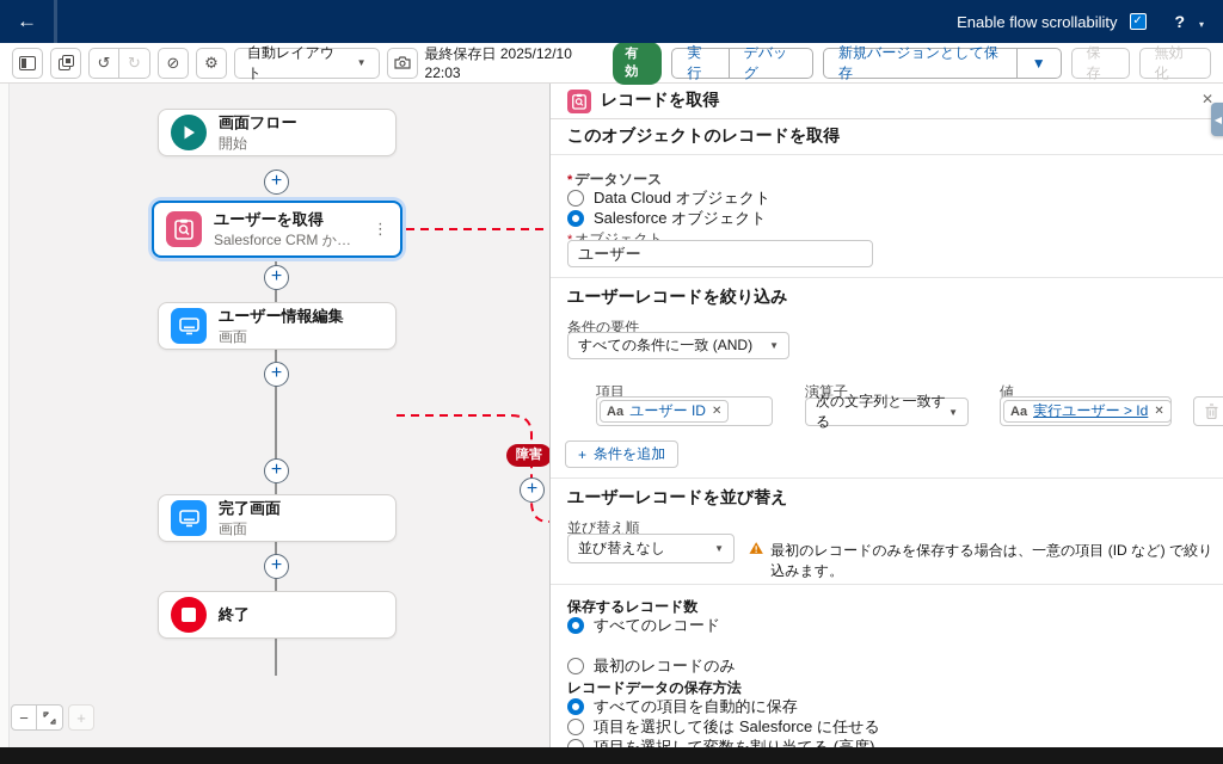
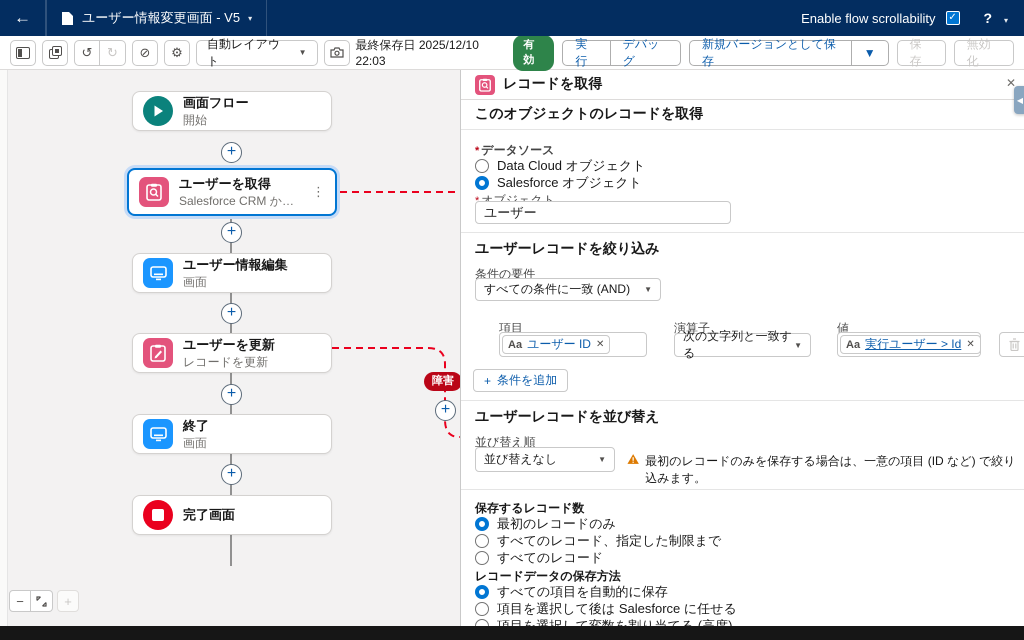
  ←
+ ユーザー情報変更画面 - V5
+ ▾
  Enable flow scrollability
  ✓
  ? ▾
  ↺
  ↻
  ⊘
  ⚙
  自動レイアウト
  ▼
  最終保存日 2025/12/10 22:03
  有効
  実行
  デバッグ
  新規バージョンとして保存
  ▼
  保存
  無効化
  障害
  画面フロー
  開始
  ユーザーを取得
  Salesforce CRM からレ
  ⋮
  ユーザー情報編集
  画面
+ ユーザーを更新
+ レコードを更新
- 完了画面
+ 終了
  画面
- 終了
+ 完了画面
  −
  +
  レコードを取得
  ✕
  ◀
  このオブジェクトのレコードを取得
  * データソース
  Data Cloud オブジェクト
  Salesforce オブジェクト
  オブジェクト
  ユーザー
  ユーザーレコードを絞り込み
  条件の要件
  すべての条件に一致 (AND)
  ▼
  項目
  Aa
  ユーザー ID
  ✕
  演算子
  次の文字列と一致する
  ▼
  値
  Aa
  実行ユーザー > Id
  ✕
  +
  条件を追加
  ユーザーレコードを並び替え
  並び替え順
  並び替えなし
  ▼
  最初のレコードのみを保存する場合は、一意の項目 (ID など) で絞り込みます。
  保存するレコード数
- すべてのレコード
+ 最初のレコードのみ
+ すべてのレコード、指定した制限まで
- 最初のレコードのみ
+ すべてのレコード
  レコードデータの保存方法
  すべての項目を自動的に保存
  項目を選択して後は Salesforce に任せる
